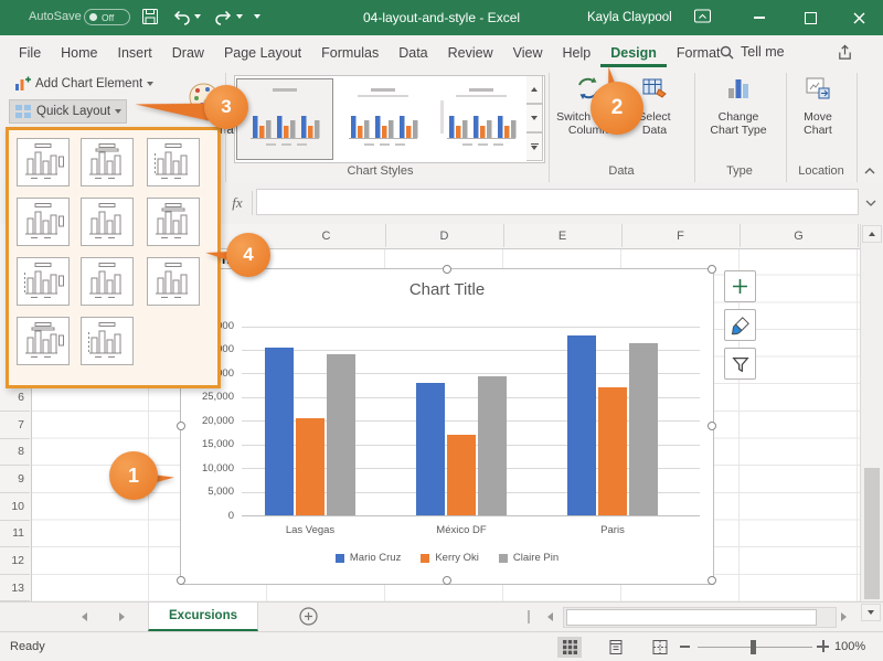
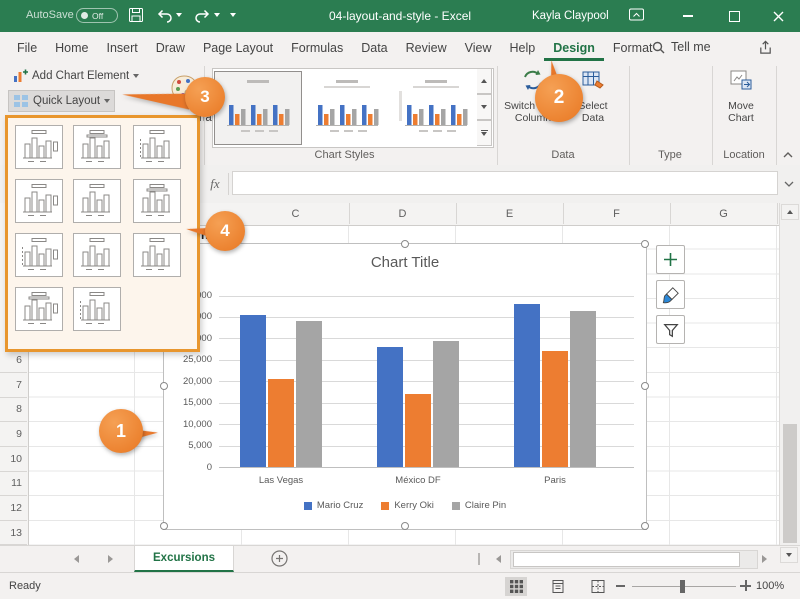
  AutoSave
  Off
  04-layout-and-style - Excel
  Kayla Claypool
  File
  Home
  Insert
  Draw
  Page Layout
  Formulas
  Data
  Review
  View
  Help
  Design
  Format
  Tell me
  Add Chart Element
  Quick Layout
  Colum
  Select
  Data
- Change
- Chart Type
  Move
  Chart
  Chart Styles
  Data
  Type
  Location
  fx
  C
  D
  E
  F
  G
  6
  7
  8
  9
  10
  11
  12
  13
  Chart Title
  0
  5,000
  10,000
  15,000
  20,000
  25,000
  Las Vegas
  México DF
  Paris
  Mario Cruz
  Kerry Oki
  Claire Pin
  Excursions
  Ready
  100%
  1
  2
  3
  4
